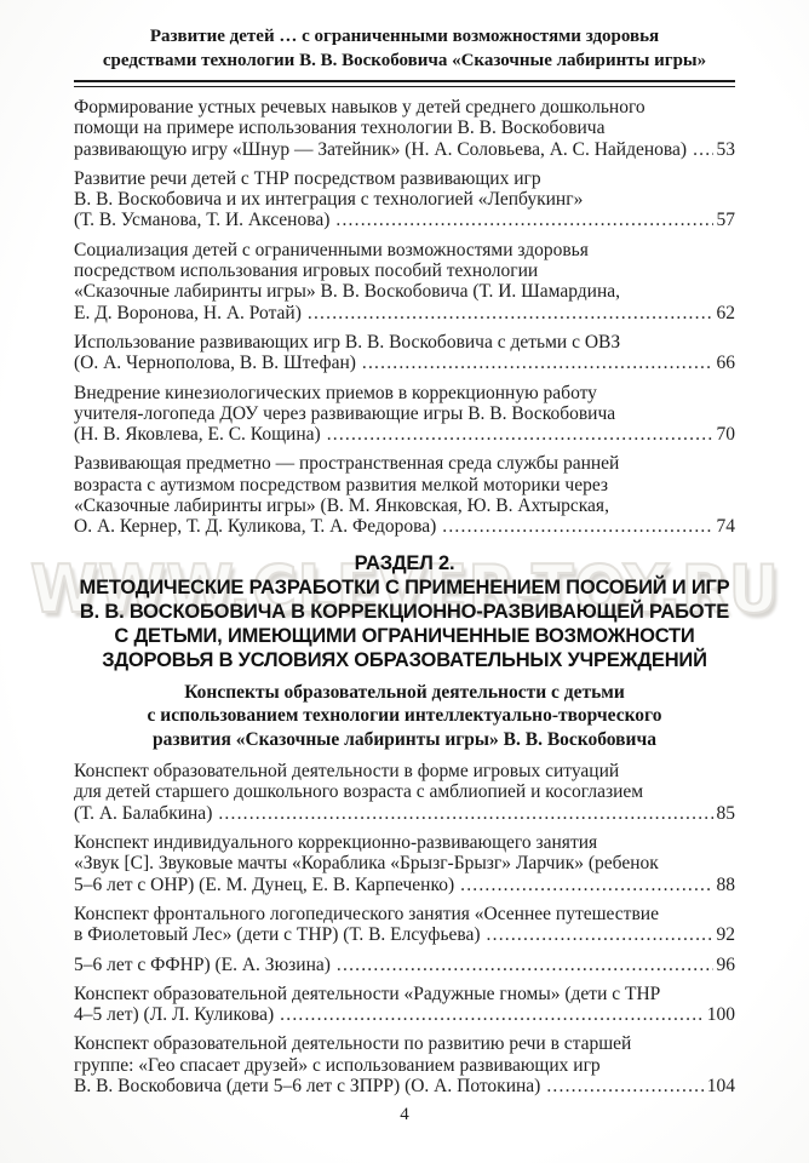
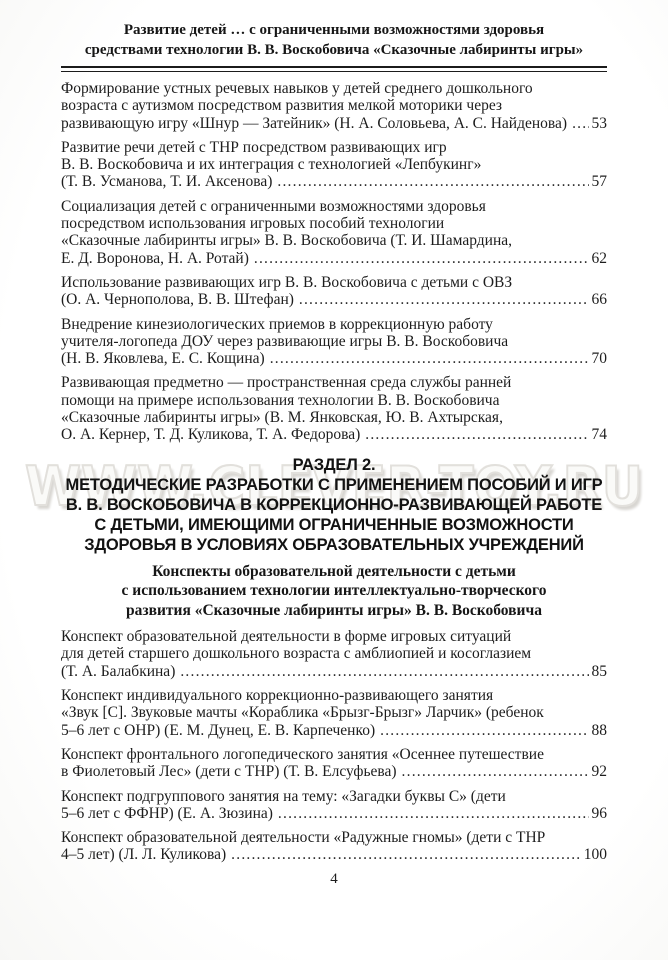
  Развитие детей … с ограниченными возможностями здоровья
  средствами технологии В. В. Воскобовича «Сказочные лабиринты игры»
  Формирование устных речевых навыков у детей среднего дошкольного
- помощи на примере использования технологии В. В. Воскобовича
+ возраста с аутизмом посредством развития мелкой моторики через
  развивающую игру «Шнур — Затейник» (Н. А. Соловьева, А. С. Найденова)
  53
  Развитие речи детей с ТНР посредством развивающих игр
  В. В. Воскобовича и их интеграция с технологией «Лепбукинг»
  (Т. В. Усманова, Т. И. Аксенова)
  57
  Социализация детей с ограниченными возможностями здоровья
  посредством использования игровых пособий технологии
  «Сказочные лабиринты игры» В. В. Воскобовича (Т. И. Шамардина,
  Е. Д. Воронова, Н. А. Ротай)
  62
  Использование развивающих игр В. В. Воскобовича с детьми с ОВЗ
  (О. А. Чернополова, В. В. Штефан)
  66
  Внедрение кинезиологических приемов в коррекционную работу
  учителя-логопеда ДОУ через развивающие игры В. В. Воскобовича
  (Н. В. Яковлева, Е. С. Кощина)
  70
  Развивающая предметно — пространственная среда службы ранней
- возраста с аутизмом посредством развития мелкой моторики через
+ помощи на примере использования технологии В. В. Воскобовича
  «Сказочные лабиринты игры» (В. М. Янковская, Ю. В. Ахтырская,
  О. А. Кернер, Т. Д. Куликова, Т. А. Федорова)
  74
  WWW.CLEVER-TOY.RU
  РАЗДЕЛ 2.
  МЕТОДИЧЕСКИЕ РАЗРАБОТКИ С ПРИМЕНЕНИЕМ ПОСОБИЙ И ИГР
  В. В. ВОСКОБОВИЧА В КОРРЕКЦИОННО-РАЗВИВАЮЩЕЙ РАБОТЕ
  С ДЕТЬМИ, ИМЕЮЩИМИ ОГРАНИЧЕННЫЕ ВОЗМОЖНОСТИ
  ЗДОРОВЬЯ В УСЛОВИЯХ ОБРАЗОВАТЕЛЬНЫХ УЧРЕЖДЕНИЙ
  Конспекты образовательной деятельности с детьми
  с использованием технологии интеллектуально-творческого
  развития «Сказочные лабиринты игры» В. В. Воскобовича
  Конспект образовательной деятельности в форме игровых ситуаций
  для детей старшего дошкольного возраста с амблиопией и косоглазием
  (Т. А. Балабкина)
  85
  Конспект индивидуального коррекционно-развивающего занятия
  «Звук [С]. Звуковые мачты «Кораблика «Брызг-Брызг» Ларчик» (ребенок
  5–6 лет с ОНР) (Е. М. Дунец, Е. В. Карпеченко)
  88
  Конспект фронтального логопедического занятия «Осеннее путешествие
  в Фиолетовый Лес» (дети с ТНР) (Т. В. Елсуфьева)
  92
+ Конспект подгруппового занятия на тему: «Загадки буквы С» (дети
  5–6 лет с ФФНР) (Е. А. Зюзина)
  96
  Конспект образовательной деятельности «Радужные гномы» (дети с ТНР
  4–5 лет) (Л. Л. Куликова)
  100
- Конспект образовательной деятельности по развитию речи в старшей
- группе: «Гео спасает друзей» с использованием развивающих игр
- В. В. Воскобовича (дети 5–6 лет с ЗПРР) (О. А. Потокина)
- 104
  4
